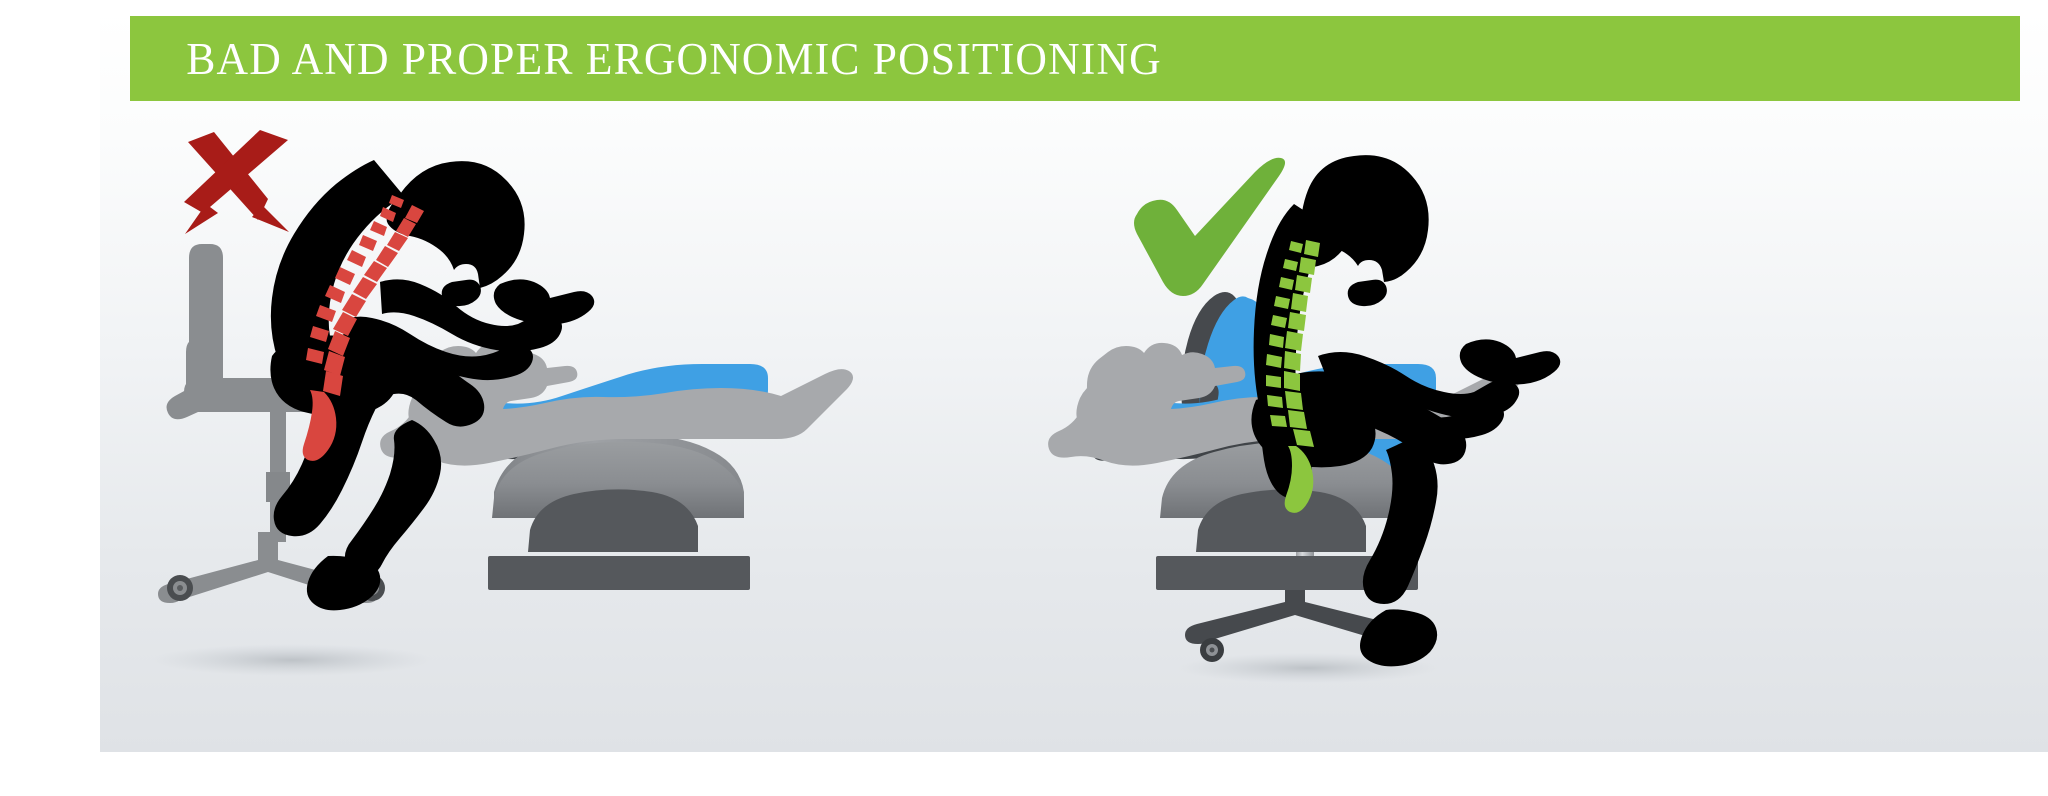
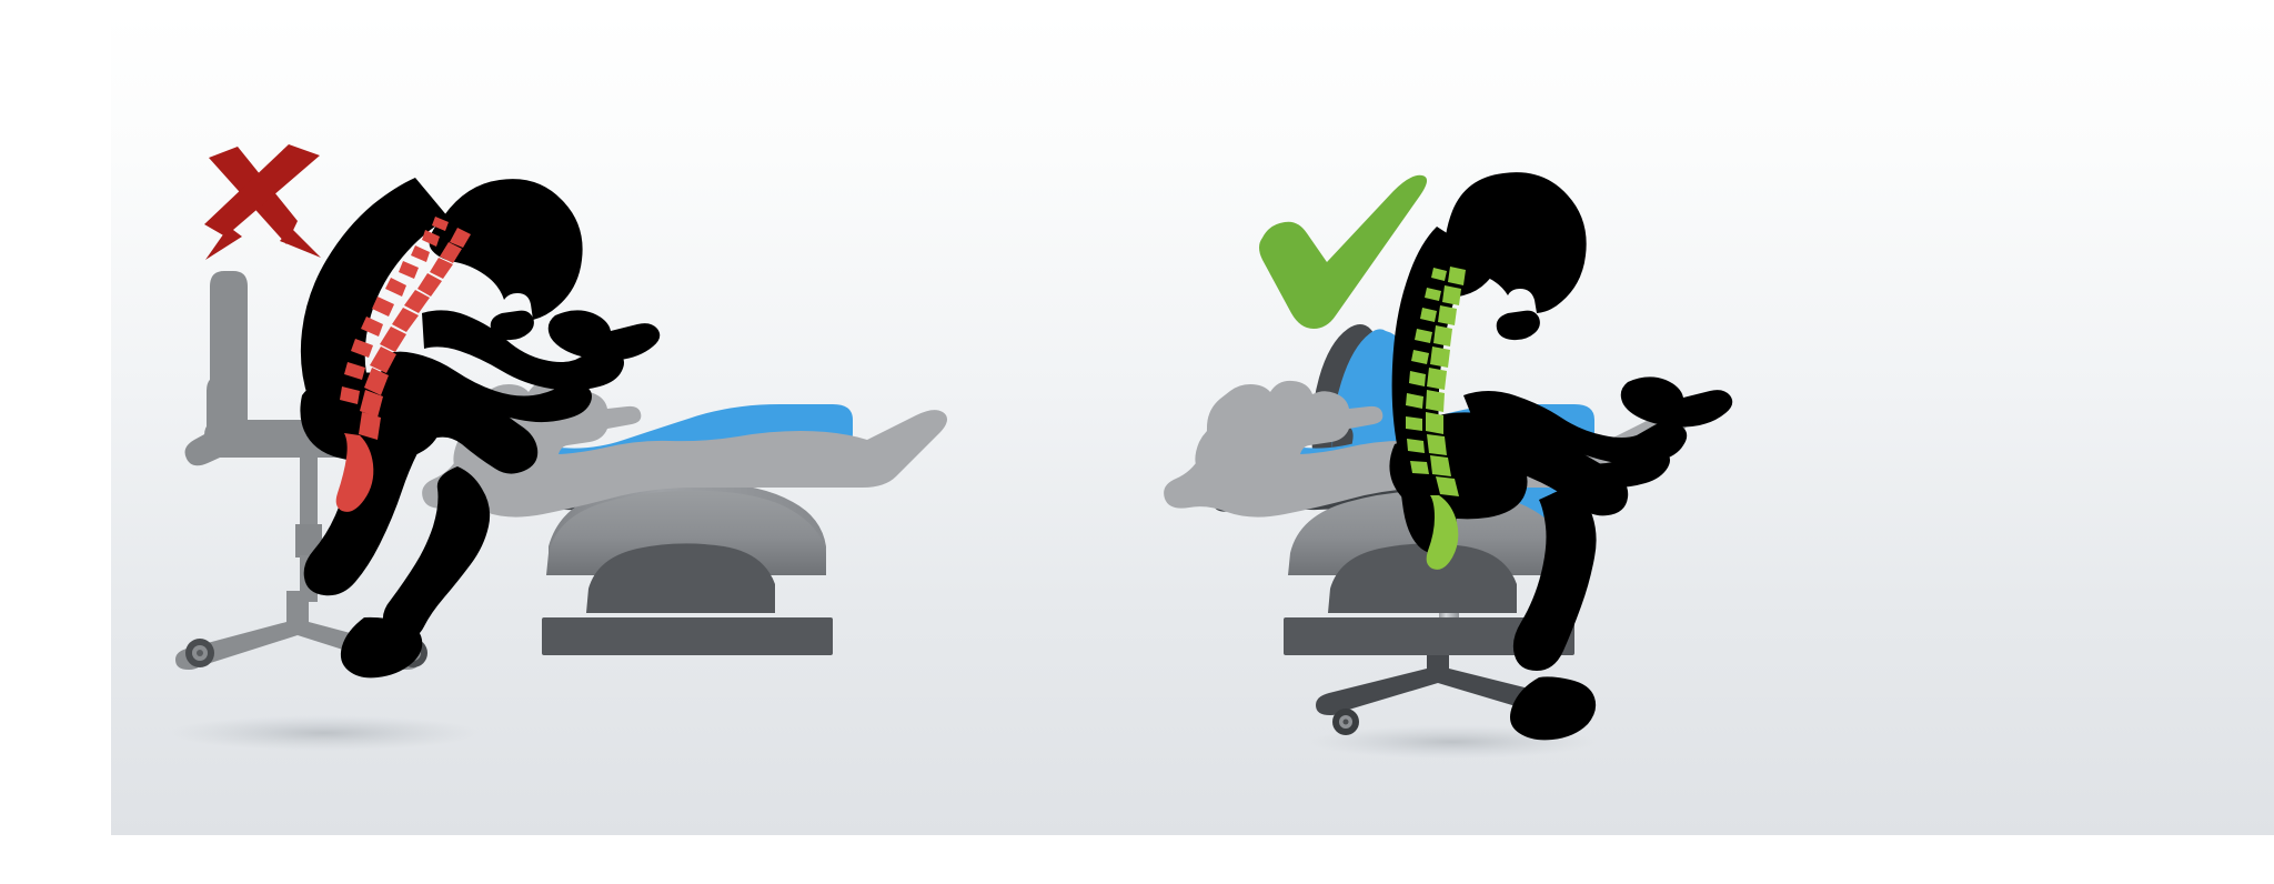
- BAD AND PROPER ERGONOMIC POSITIONING
